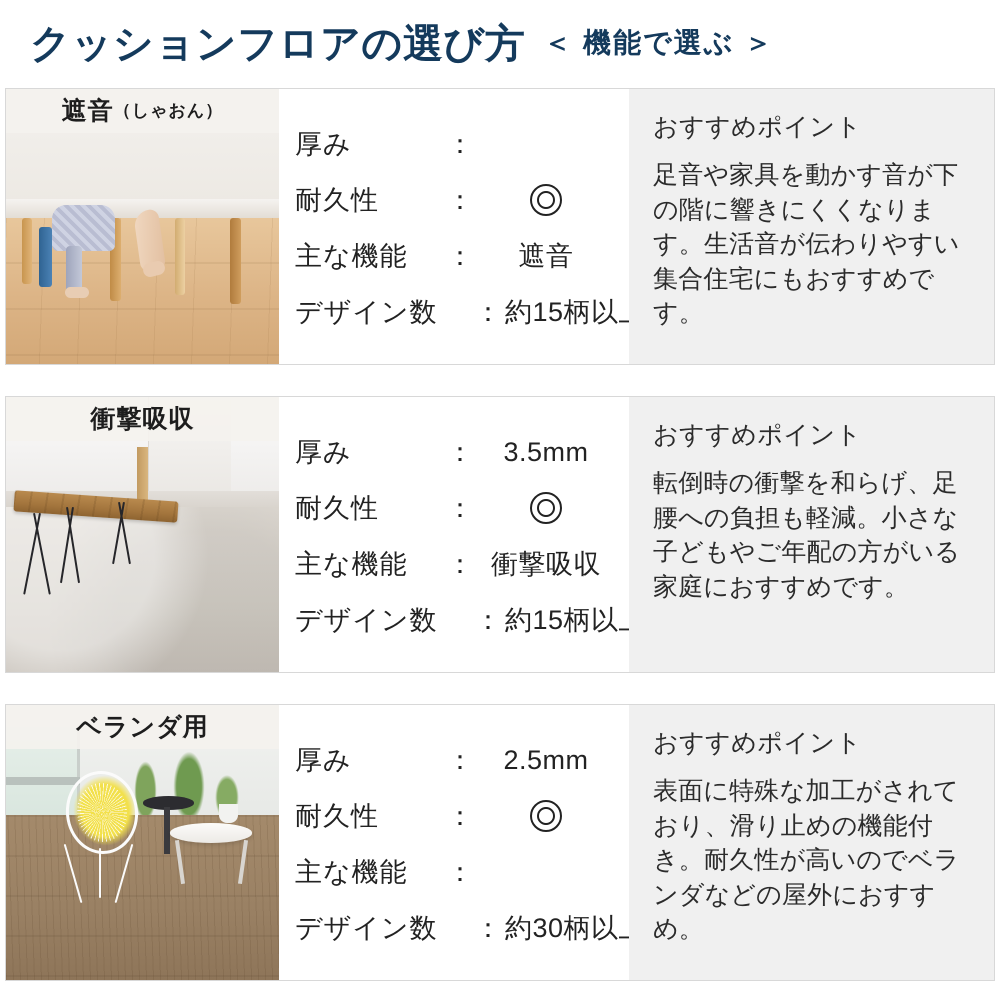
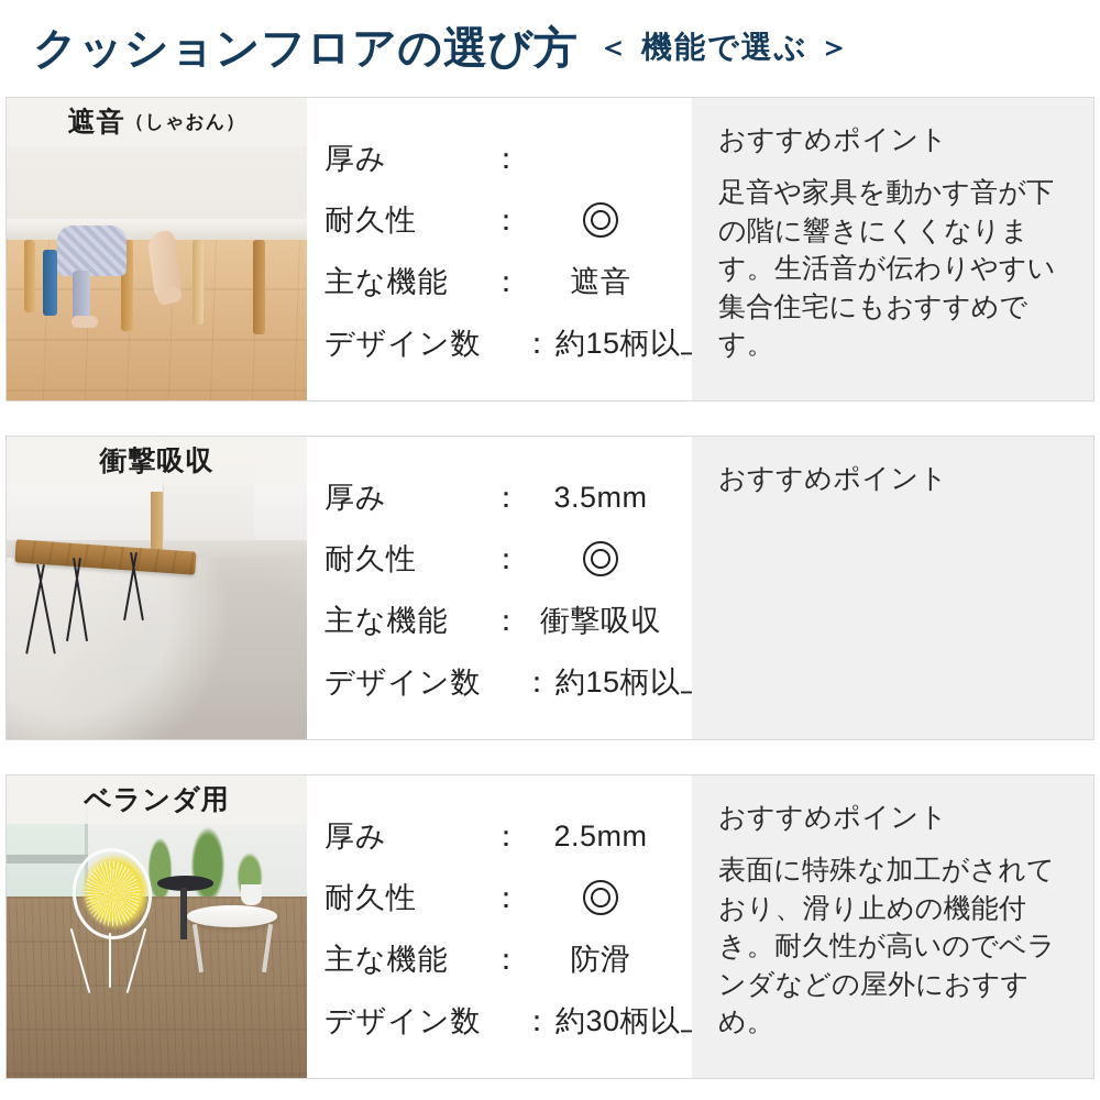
  クッションフロアの選び方
  ＜ 機能で選ぶ ＞
  遮音
  （しゃおん）
  厚み
  ：
  耐久性
  ：
  主な機能
  ：
  遮音
  デザイン数
  ：
  約15柄以
  おすすめポイント
  足音や家具を動かす音が下の階に響きにくくなります。生活音が伝わりやすい集合住宅にもおすすめです。
  衝撃吸収
  厚み
  ：
  3.5mm
  耐久性
  ：
  主な機能
  ：
  衝撃吸収
  デザイン数
  ：
  約15柄以
  おすすめポイント
- 転倒時の衝撃を和らげ、足腰への負担も軽減。小さな子どもやご年配の方がいる家庭におすすめです。
  ベランダ用
  厚み
  ：
  2.5mm
  耐久性
  ：
  主な機能
  ：
+ 防滑
  デザイン数
  ：
  約30柄以
  おすすめポイント
  表面に特殊な加工がされており、滑り止めの機能付き。耐久性が高いのでベランダなどの屋外におすすめ。
